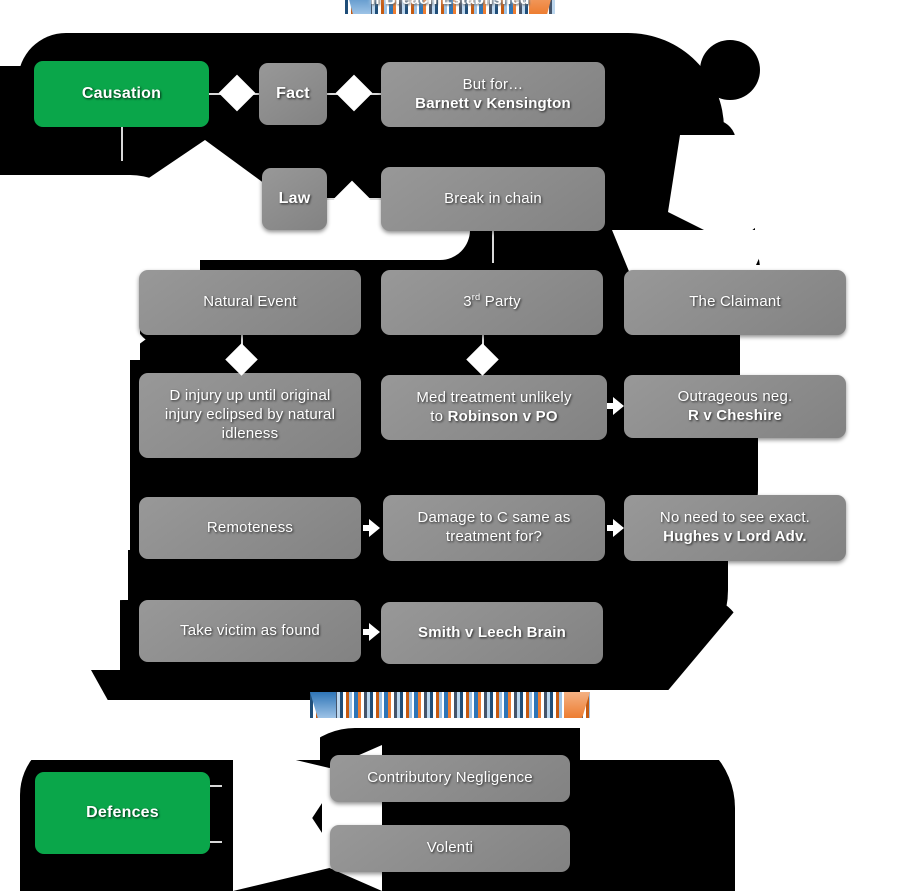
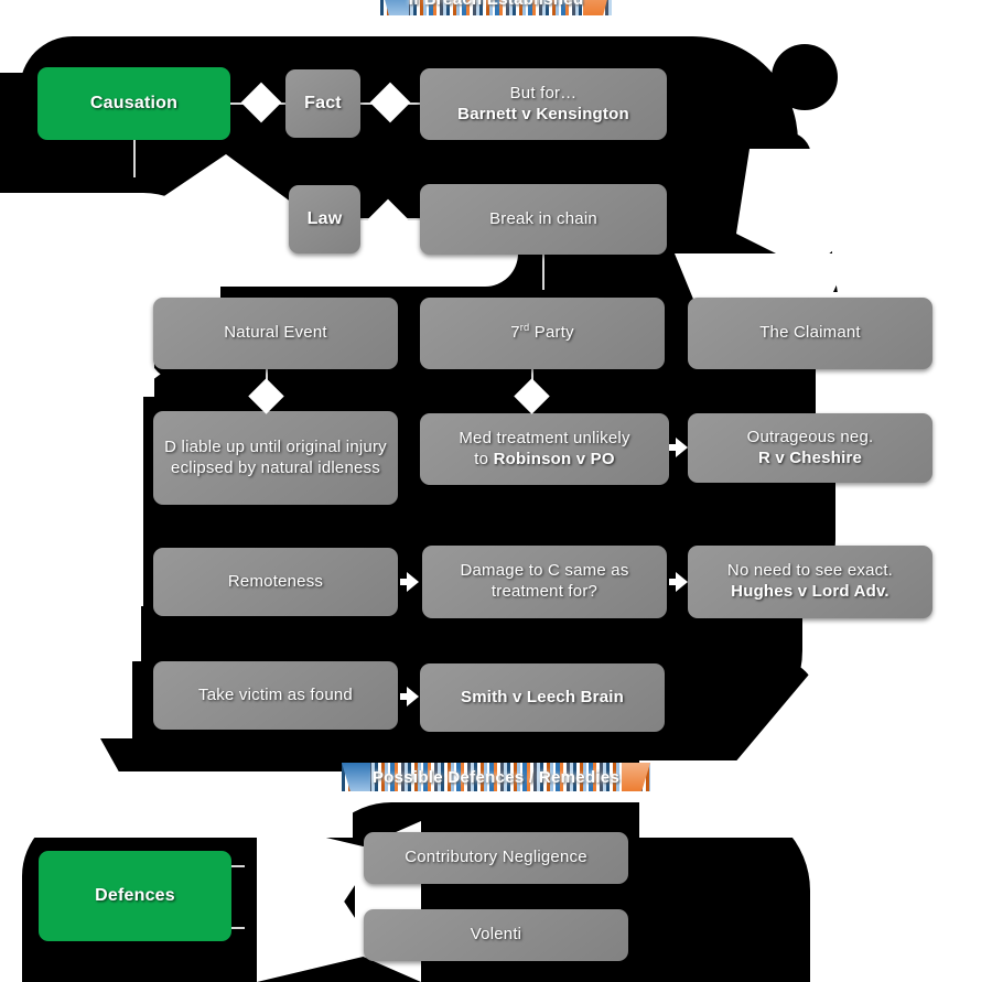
  Causation
  Fact
  But for…
  Barnett v Kensington
  Law
  Break in chain
  Natural Event
- 3rd Party
+ 7rd Party
  The Claimant
- D injury up until original injury eclipsed by natural idleness
+ D liable up until original injury eclipsed by natural idleness
  Med treatment unlikely
  to Robinson v PO
  Outrageous neg.
  R v Cheshire
  Remoteness
  Damage to C same as treatment for?
  No need to see exact.
  Hughes v Lord Adv.
  Take victim as found
  Smith v Leech Brain
+ Possible Defences / Remedies
  Defences
  Contributory Negligence
  Volenti
